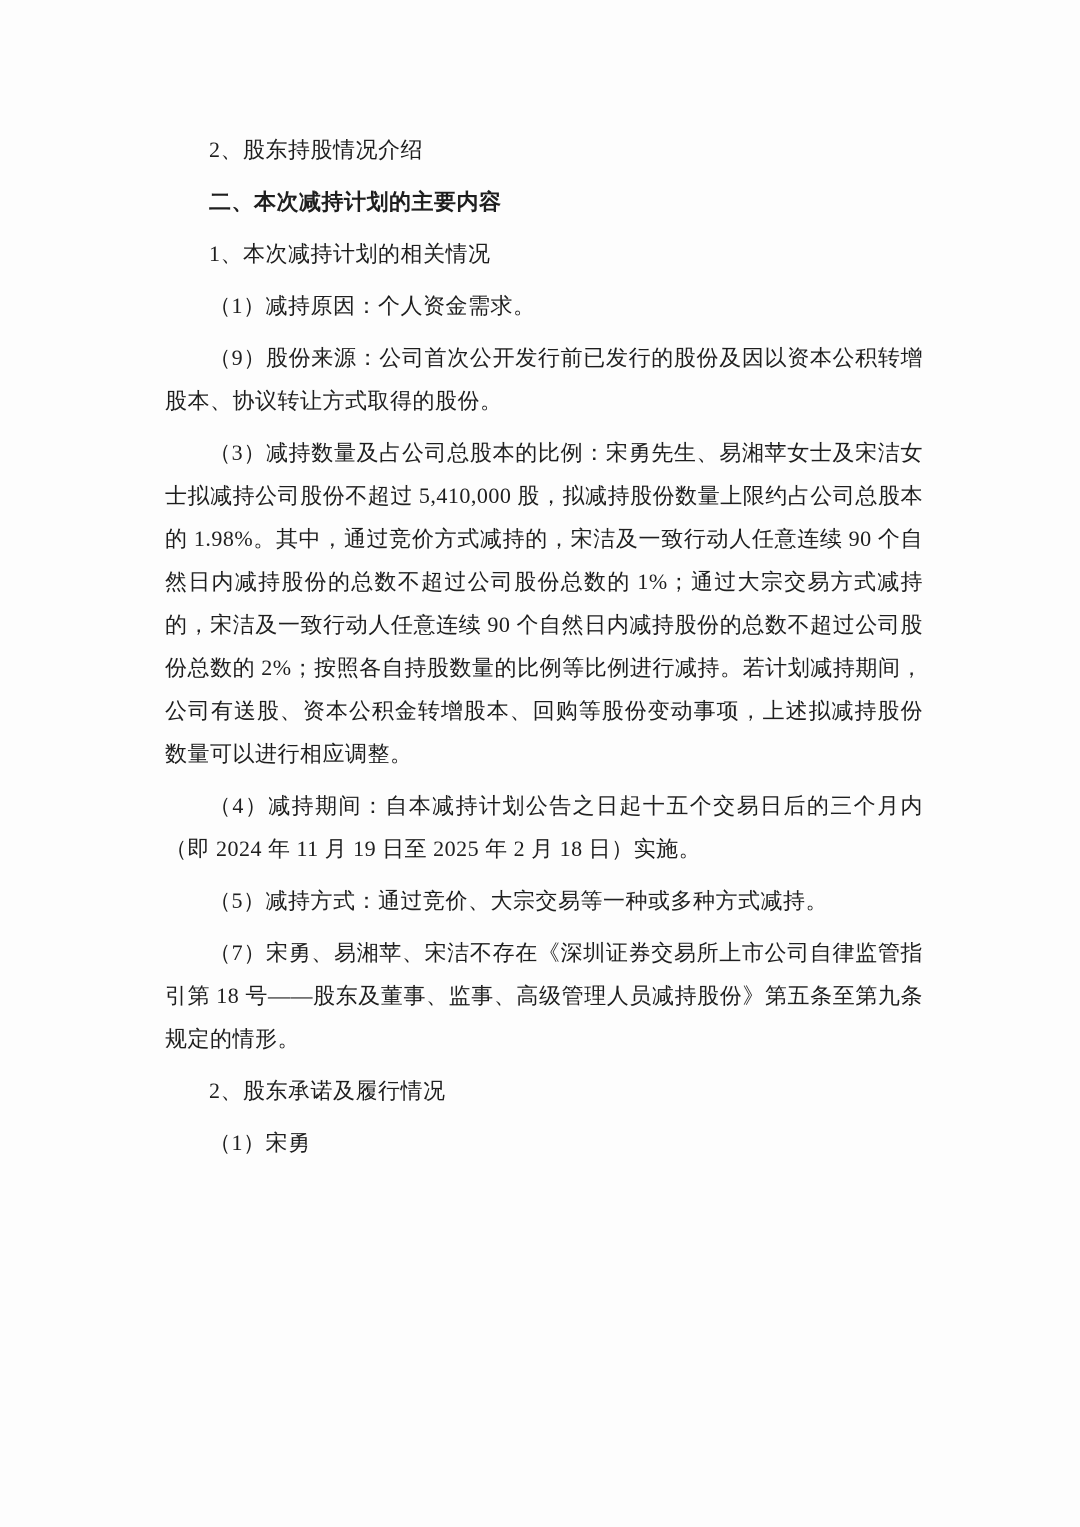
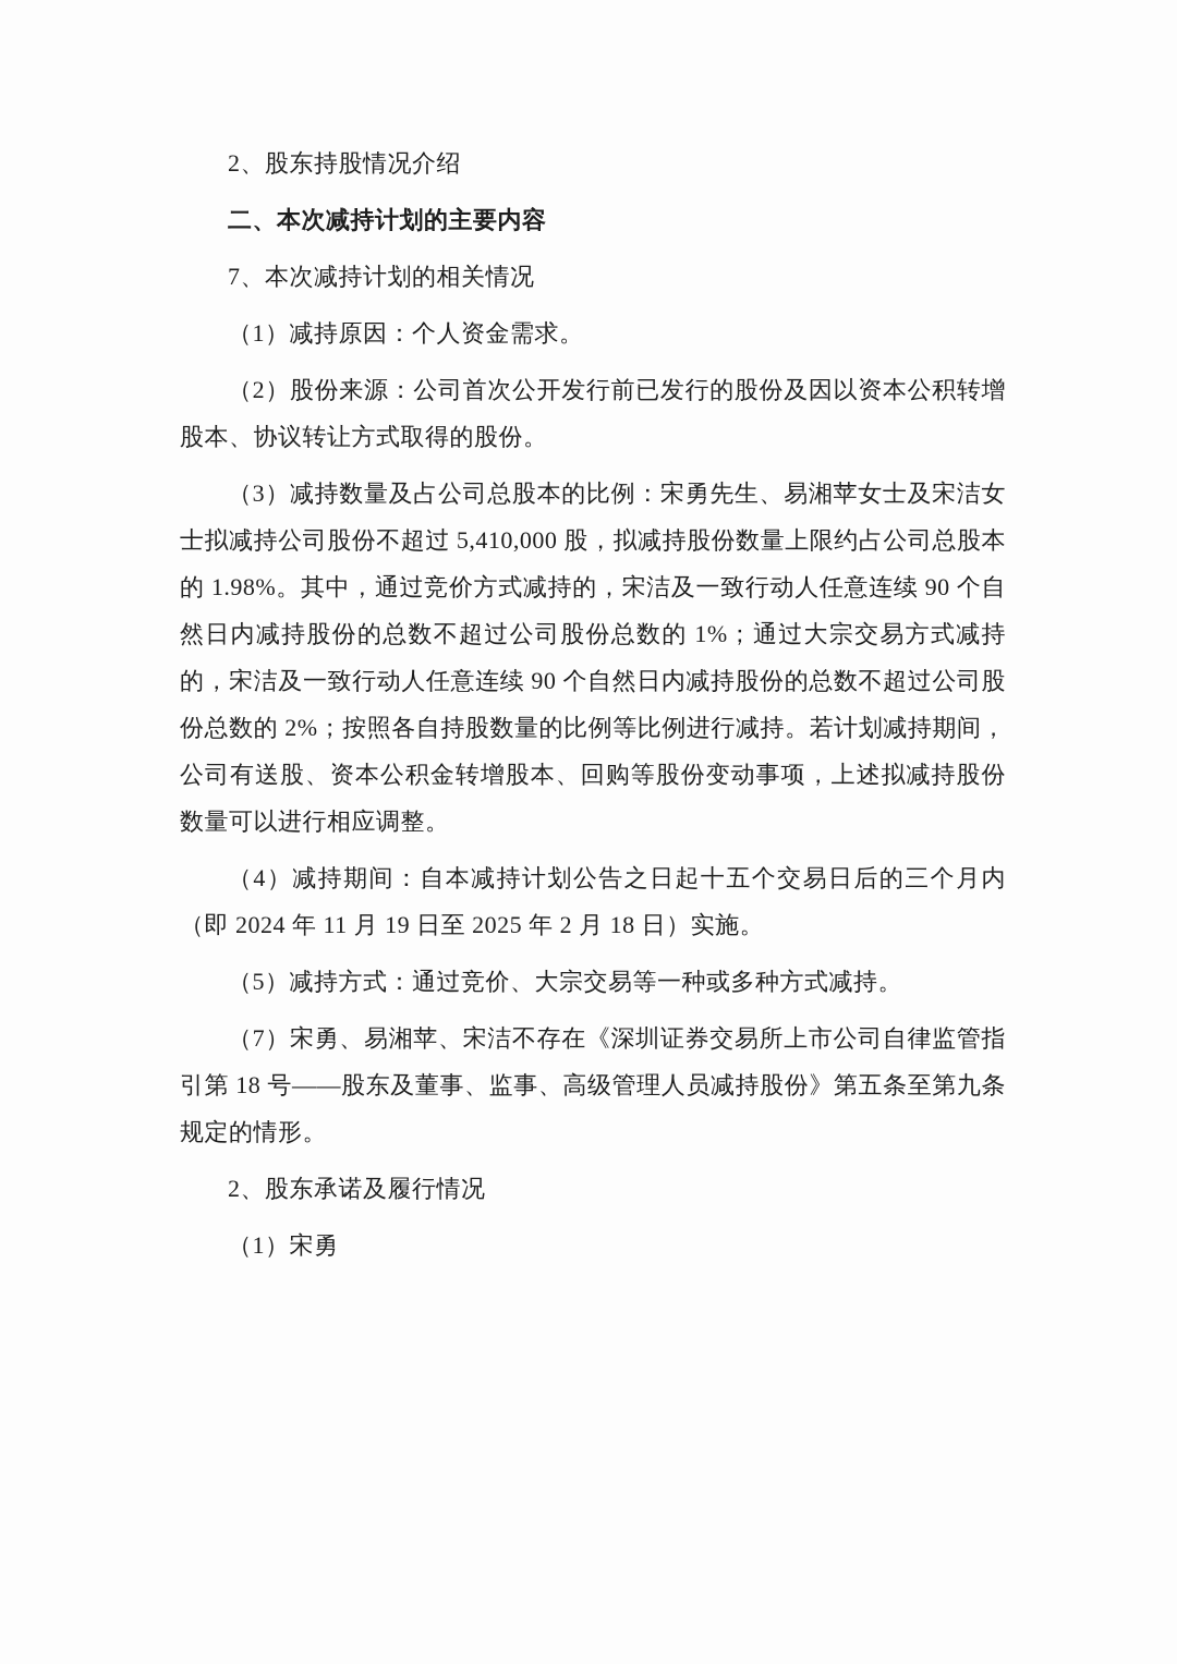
  2、股东持股情况介绍
  二、本次减持计划的主要内容
- 1、本次减持计划的相关情况
+ 7、本次减持计划的相关情况
  （1）减持原因：个人资金需求。
- （9）股份来源：公司首次公开发行前已发行的股份及因以资本公积转增股本、协议转让方式取得的股份。
+ （2）股份来源：公司首次公开发行前已发行的股份及因以资本公积转增股本、协议转让方式取得的股份。
  （3）减持数量及占公司总股本的比例：宋勇先生、易湘苹女士及宋洁女士拟减持公司股份不超过 5,410,000 股，拟减持股份数量上限约占公司总股本的 1.98%。其中，通过竞价方式减持的，宋洁及一致行动人任意连续 90 个自然日内减持股份的总数不超过公司股份总数的 1%；通过大宗交易方式减持的，宋洁及一致行动人任意连续 90 个自然日内减持股份的总数不超过公司股份总数的 2%；按照各自持股数量的比例等比例进行减持。若计划减持期间，公司有送股、资本公积金转增股本、回购等股份变动事项，上述拟减持股份数量可以进行相应调整。
  （4）减持期间：自本减持计划公告之日起十五个交易日后的三个月内（即 2024 年 11 月 19 日至 2025 年 2 月 18 日）实施。
  （5）减持方式：通过竞价、大宗交易等一种或多种方式减持。
  （7）宋勇、易湘苹、宋洁不存在《深圳证券交易所上市公司自律监管指引第 18 号——股东及董事、监事、高级管理人员减持股份》第五条至第九条规定的情形。
  2、股东承诺及履行情况
  （1）宋勇
